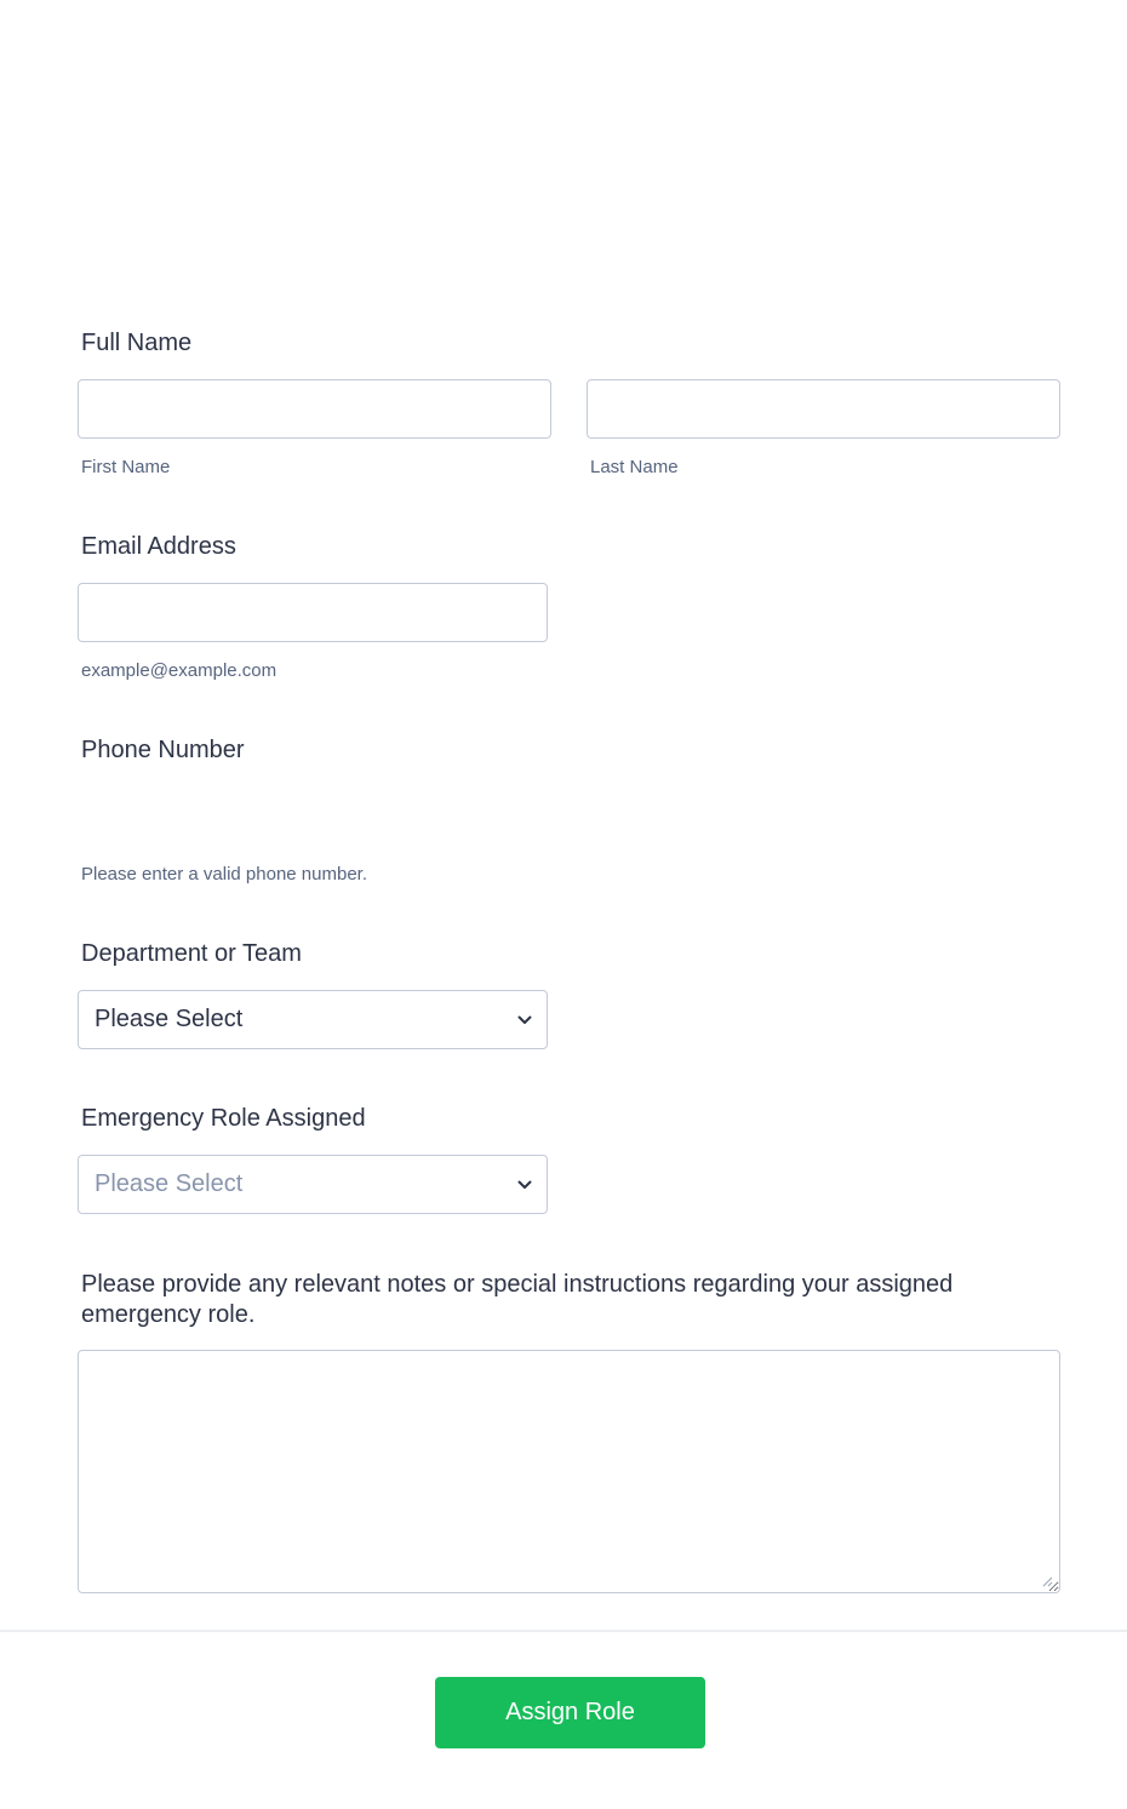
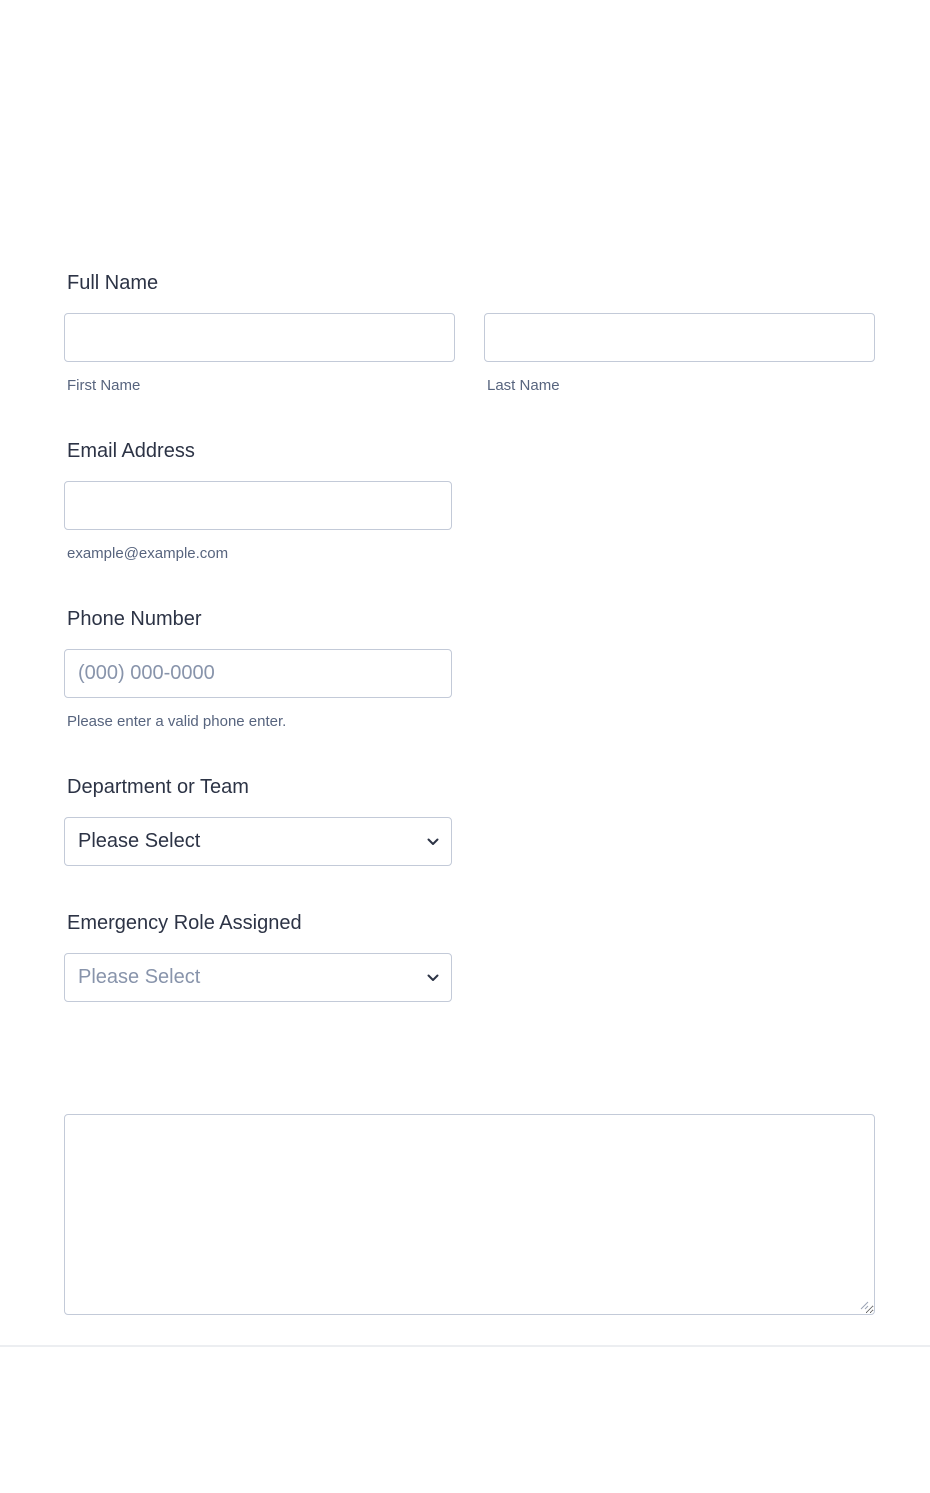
  Full Name
  First Name
  Last Name
  Email Address
  example@example.com
  Phone Number
+ (000) 000-0000
- Please enter a valid phone number.
+ Please enter a valid phone enter.
  Department or Team
  Please Select
  Emergency Role Assigned
  Please Select
- Please provide any relevant notes or special instructions regarding your assigned emergency role.
- Assign Role
